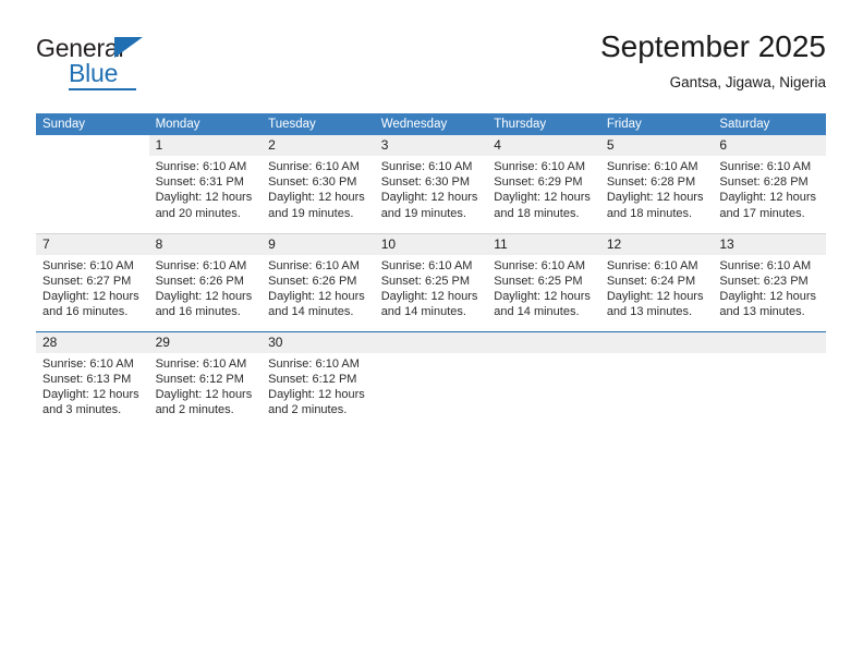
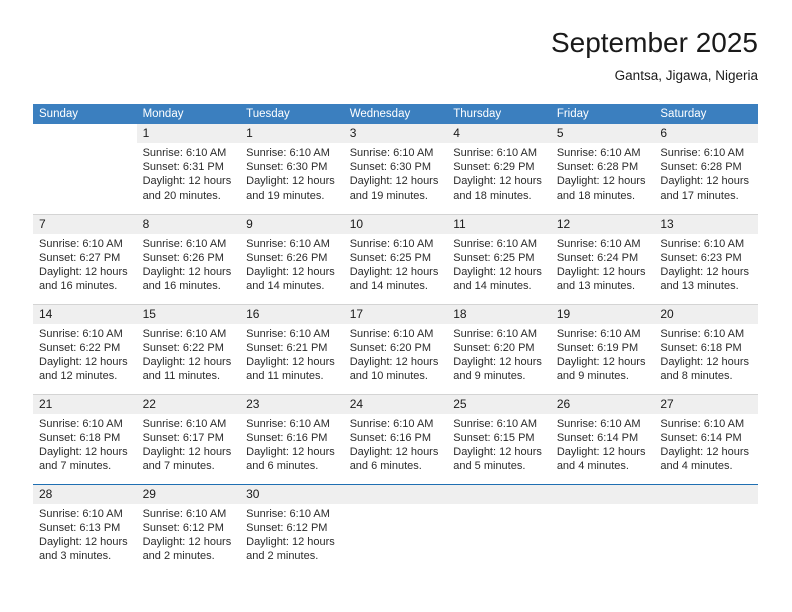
- General
- Blue
  September 2025
  Gantsa, Jigawa, Nigeria
  Sunday	Monday	Tuesday	Wednesday	Thursday	Friday	Saturday
- 	1Sunrise: 6:10 AMSunset: 6:31 PMDaylight: 12 hoursand 20 minutes.	2Sunrise: 6:10 AMSunset: 6:30 PMDaylight: 12 hoursand 19 minutes.	3Sunrise: 6:10 AMSunset: 6:30 PMDaylight: 12 hoursand 19 minutes.	4Sunrise: 6:10 AMSunset: 6:29 PMDaylight: 12 hoursand 18 minutes.	5Sunrise: 6:10 AMSunset: 6:28 PMDaylight: 12 hoursand 18 minutes.	6Sunrise: 6:10 AMSunset: 6:28 PMDaylight: 12 hoursand 17 minutes.
+ 	1Sunrise: 6:10 AMSunset: 6:31 PMDaylight: 12 hoursand 20 minutes.	1Sunrise: 6:10 AMSunset: 6:30 PMDaylight: 12 hoursand 19 minutes.	3Sunrise: 6:10 AMSunset: 6:30 PMDaylight: 12 hoursand 19 minutes.	4Sunrise: 6:10 AMSunset: 6:29 PMDaylight: 12 hoursand 18 minutes.	5Sunrise: 6:10 AMSunset: 6:28 PMDaylight: 12 hoursand 18 minutes.	6Sunrise: 6:10 AMSunset: 6:28 PMDaylight: 12 hoursand 17 minutes.
  7Sunrise: 6:10 AMSunset: 6:27 PMDaylight: 12 hoursand 16 minutes.	8Sunrise: 6:10 AMSunset: 6:26 PMDaylight: 12 hoursand 16 minutes.	9Sunrise: 6:10 AMSunset: 6:26 PMDaylight: 12 hoursand 14 minutes.	10Sunrise: 6:10 AMSunset: 6:25 PMDaylight: 12 hoursand 14 minutes.	11Sunrise: 6:10 AMSunset: 6:25 PMDaylight: 12 hoursand 14 minutes.	12Sunrise: 6:10 AMSunset: 6:24 PMDaylight: 12 hoursand 13 minutes.	13Sunrise: 6:10 AMSunset: 6:23 PMDaylight: 12 hoursand 13 minutes.
+ 14Sunrise: 6:10 AMSunset: 6:22 PMDaylight: 12 hoursand 12 minutes.	15Sunrise: 6:10 AMSunset: 6:22 PMDaylight: 12 hoursand 11 minutes.	16Sunrise: 6:10 AMSunset: 6:21 PMDaylight: 12 hoursand 11 minutes.	17Sunrise: 6:10 AMSunset: 6:20 PMDaylight: 12 hoursand 10 minutes.	18Sunrise: 6:10 AMSunset: 6:20 PMDaylight: 12 hoursand 9 minutes.	19Sunrise: 6:10 AMSunset: 6:19 PMDaylight: 12 hoursand 9 minutes.	20Sunrise: 6:10 AMSunset: 6:18 PMDaylight: 12 hoursand 8 minutes.
+ 21Sunrise: 6:10 AMSunset: 6:18 PMDaylight: 12 hoursand 7 minutes.	22Sunrise: 6:10 AMSunset: 6:17 PMDaylight: 12 hoursand 7 minutes.	23Sunrise: 6:10 AMSunset: 6:16 PMDaylight: 12 hoursand 6 minutes.	24Sunrise: 6:10 AMSunset: 6:16 PMDaylight: 12 hoursand 6 minutes.	25Sunrise: 6:10 AMSunset: 6:15 PMDaylight: 12 hoursand 5 minutes.	26Sunrise: 6:10 AMSunset: 6:14 PMDaylight: 12 hoursand 4 minutes.	27Sunrise: 6:10 AMSunset: 6:14 PMDaylight: 12 hoursand 4 minutes.
  28Sunrise: 6:10 AMSunset: 6:13 PMDaylight: 12 hoursand 3 minutes.	29Sunrise: 6:10 AMSunset: 6:12 PMDaylight: 12 hoursand 2 minutes.	30Sunrise: 6:10 AMSunset: 6:12 PMDaylight: 12 hoursand 2 minutes.
